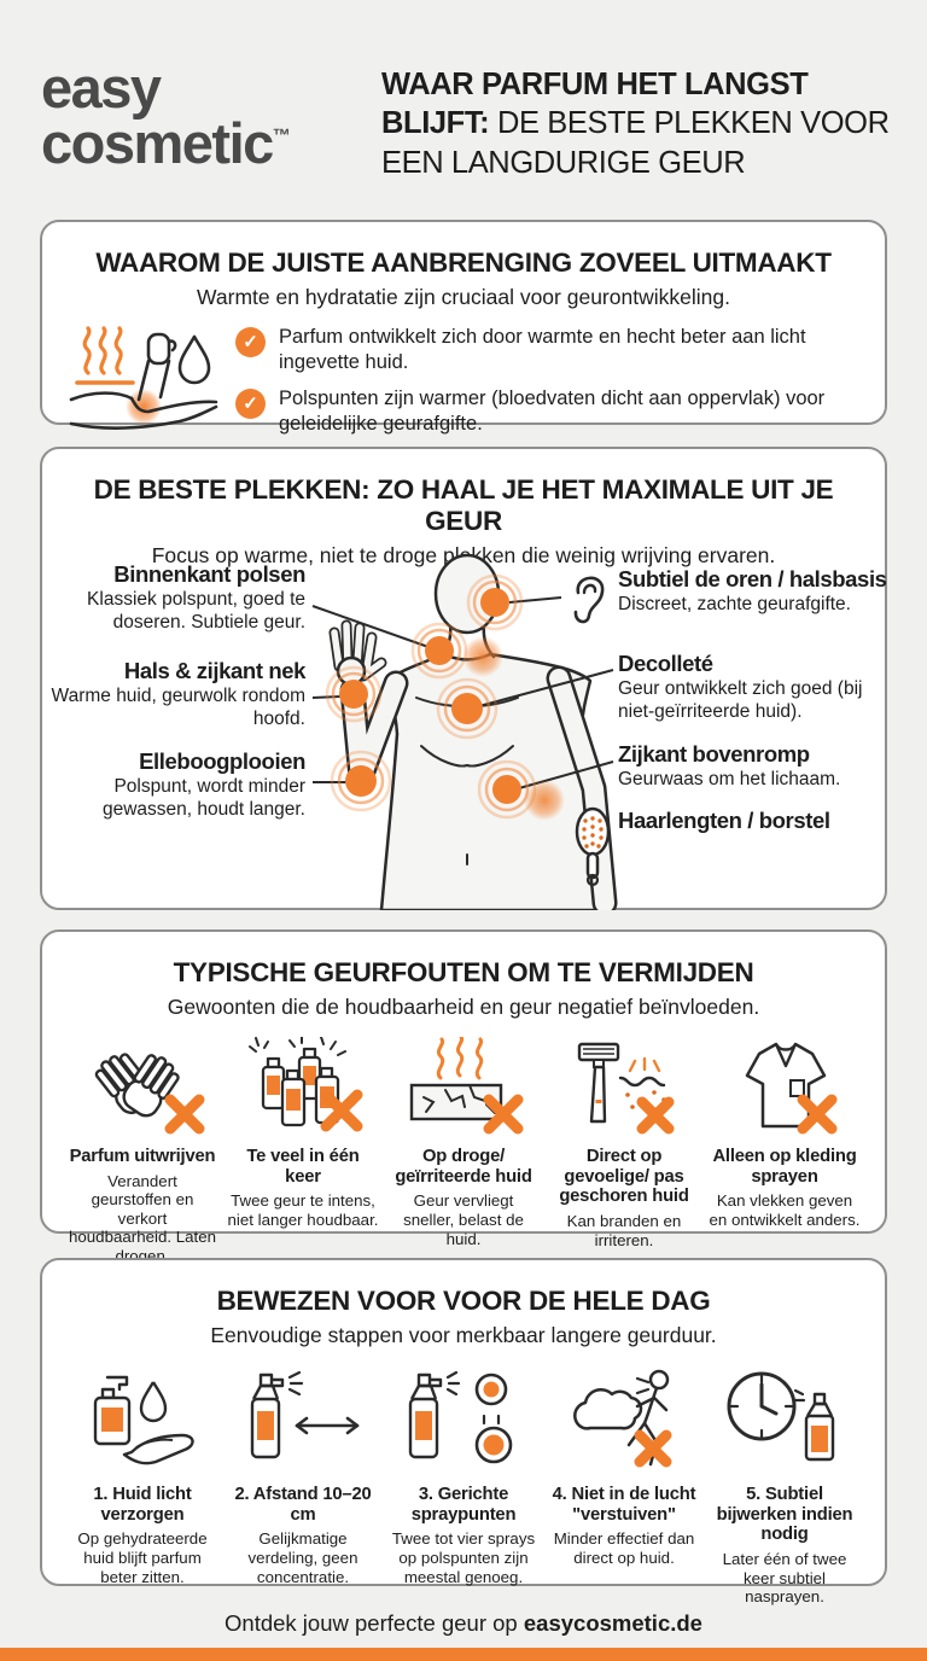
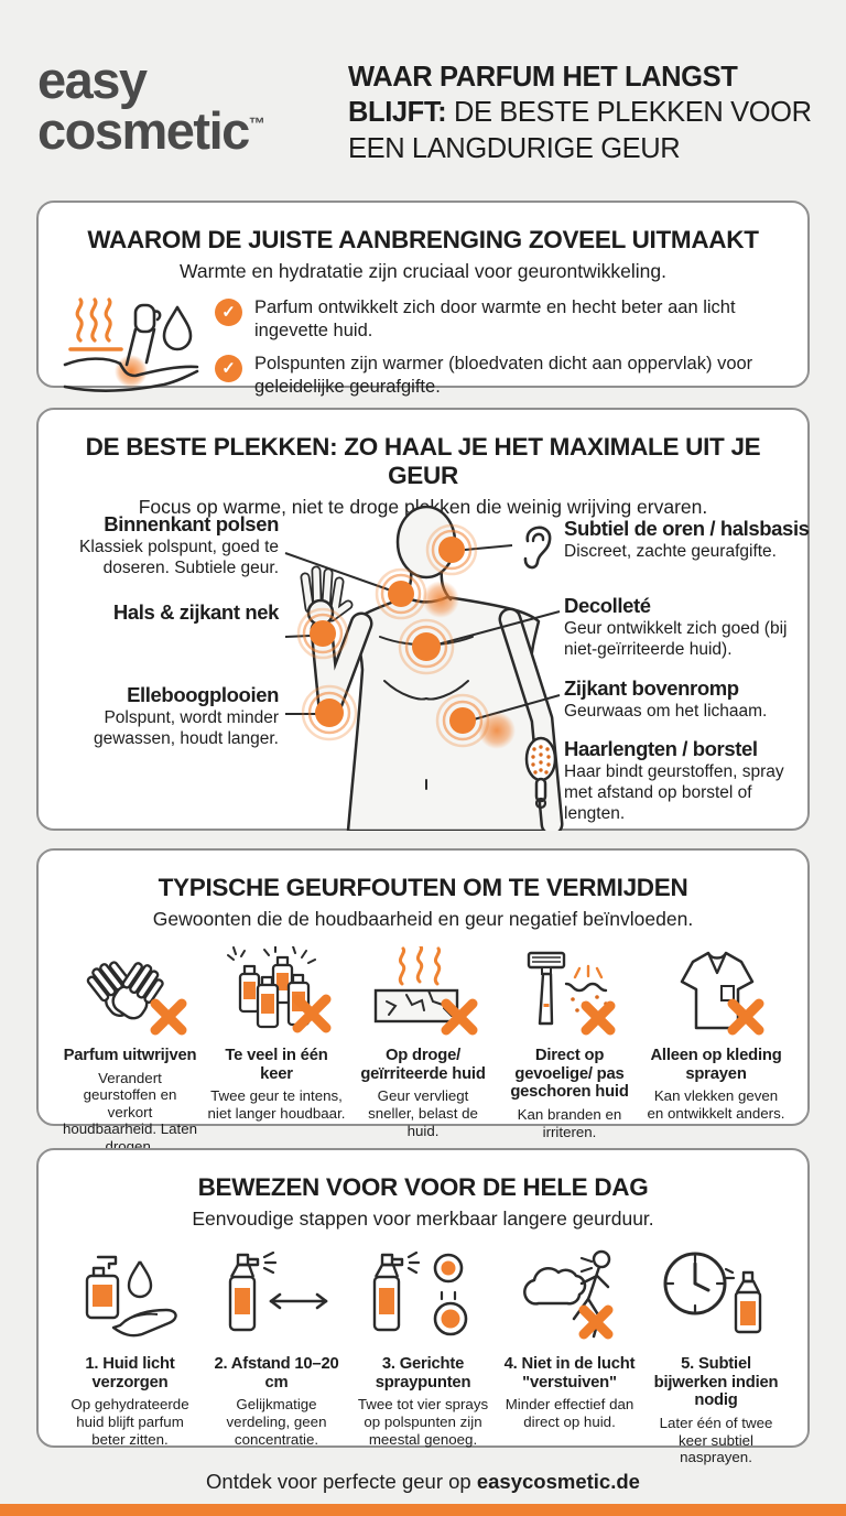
  easy
  cosmetic™
  WAAR PARFUM HET LANGST BLIJFT: DE BESTE PLEKKEN VOOR EEN LANGDURIGE GEUR
  WAAROM DE JUISTE AANBRENGING ZOVEEL UITMAAKT
  Warmte en hydratatie zijn cruciaal voor geurontwikkeling.
  ✓
  Parfum ontwikkelt zich door warmte en hecht beter aan licht ingevette huid.
  ✓
  Polspunten zijn warmer (bloedvaten dicht aan oppervlak) voor geleidelijke geurafgifte.
  DE BESTE PLEKKEN: ZO HAAL JE HET MAXIMALE UIT JE GEUR
  Focus op warme, niet te droge plkken die weinig wrijving ervaren.
  Binnenkant polsen
  Klassiek polspunt, goed te doseren. Subtiele geur.
  Hals & zijkant nek
- Warme huid, geurwolk rondom hoofd.
  Elleboogplooien
  Polspunt, wordt minder gewassen, houdt langer.
  Subtiel de oren / halsbasis
  Discreet, zachte geurafgifte.
  Decolleté
  Geur ontwikkelt zich goed (bij niet-geïrriteerde huid).
  Zijkant bovenromp
  Geurwaas om het lichaam.
  Haarlengten / borstel
+ Haar bindt geurstoffen, spray met afstand op borstel of lengten.
  TYPISCHE GEURFOUTEN OM TE VERMIJDEN
  Gewoonten die de houdbaarheid en geur negatief beïnvloeden.
  Parfum uitwrijven
  Verandert geurstoffen en verkort houdbaarheid. Laten drogen.
  Te veel in één keer
  Twee geur te intens, niet langer houdbaar.
  Op droge/ geïrriteerde huid
  Geur vervliegt sneller, belast de huid.
  Direct op gevoelige/ pas geschoren huid
  Kan branden en irriteren.
  Alleen op kleding sprayen
  Kan vlekken geven en ontwikkelt anders.
  BEWEZEN VOOR VOOR DE HELE DAG
  Eenvoudige stappen voor merkbaar langere geurduur.
  1. Huid licht verzorgen
  Op gehydrateerde huid blijft parfum beter zitten.
  2. Afstand 10–20 cm
  Gelijkmatige verdeling, geen concentratie.
  3. Gerichte spraypunten
  Twee tot vier sprays op polspunten zijn meestal genoeg.
  4. Niet in de lucht "verstuiven"
  Minder effectief dan direct op huid.
  5. Subtiel bijwerken indien nodig
  Later één of twee keer subtiel nasprayen.
- Ontdek jouw perfecte geur op easycosmetic.de
+ Ontdek voor perfecte geur op easycosmetic.de
